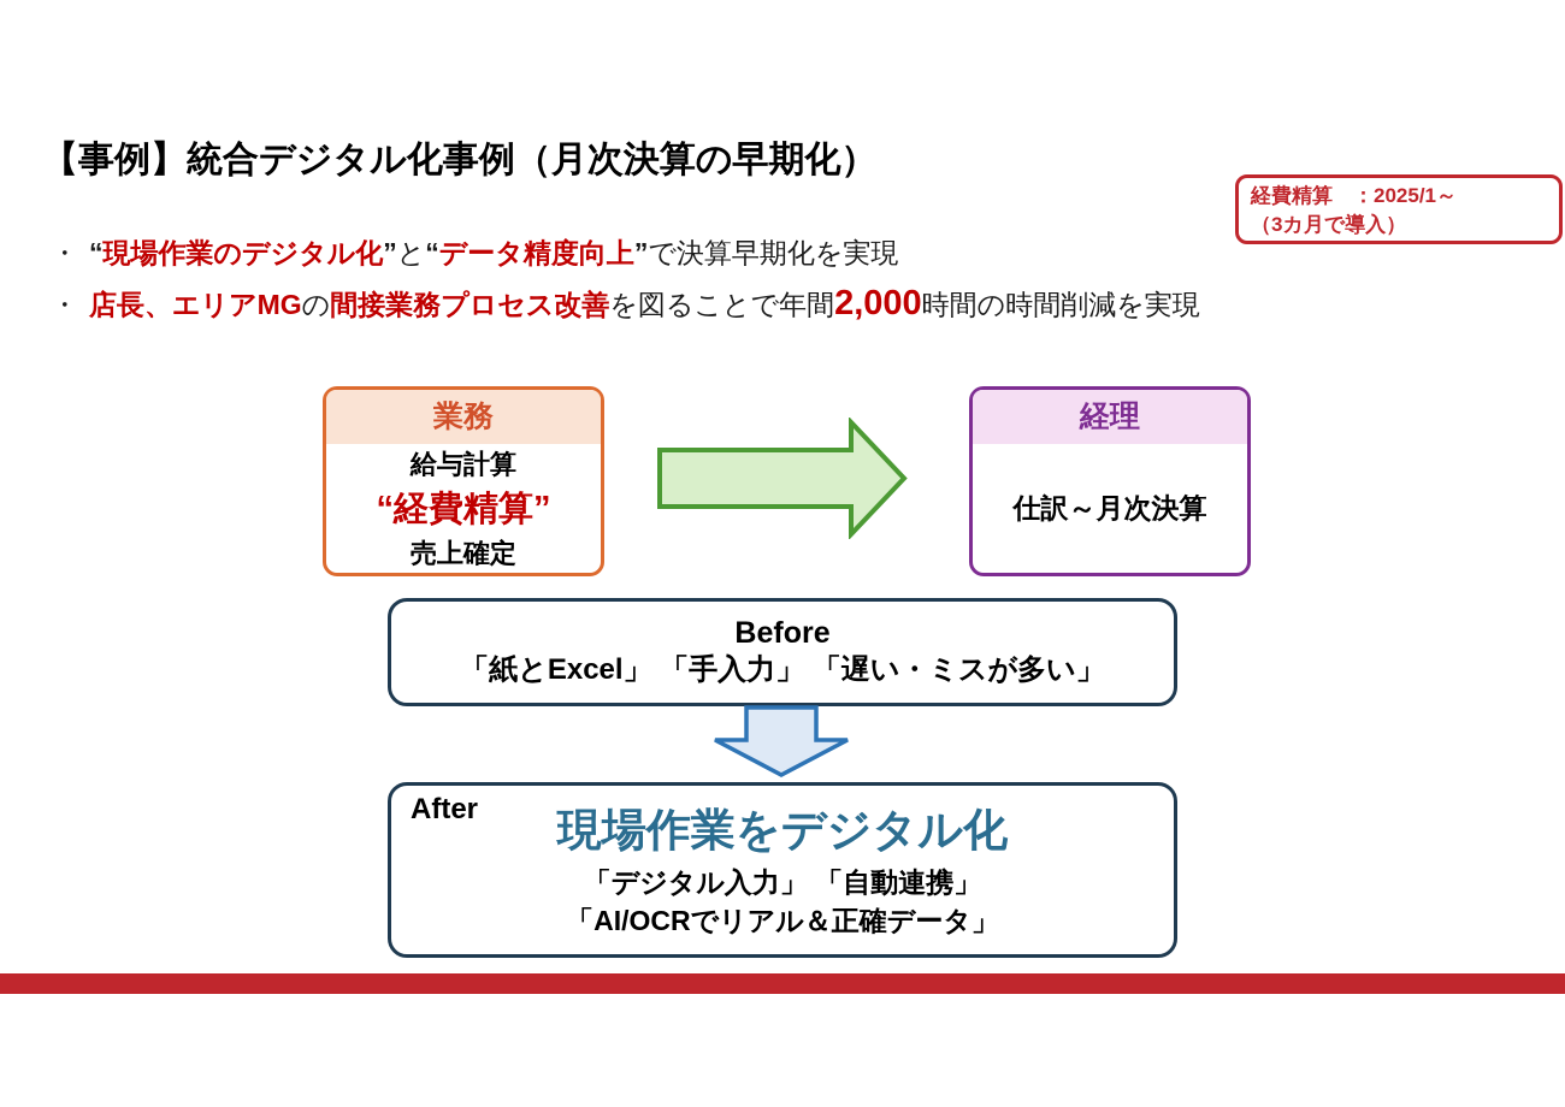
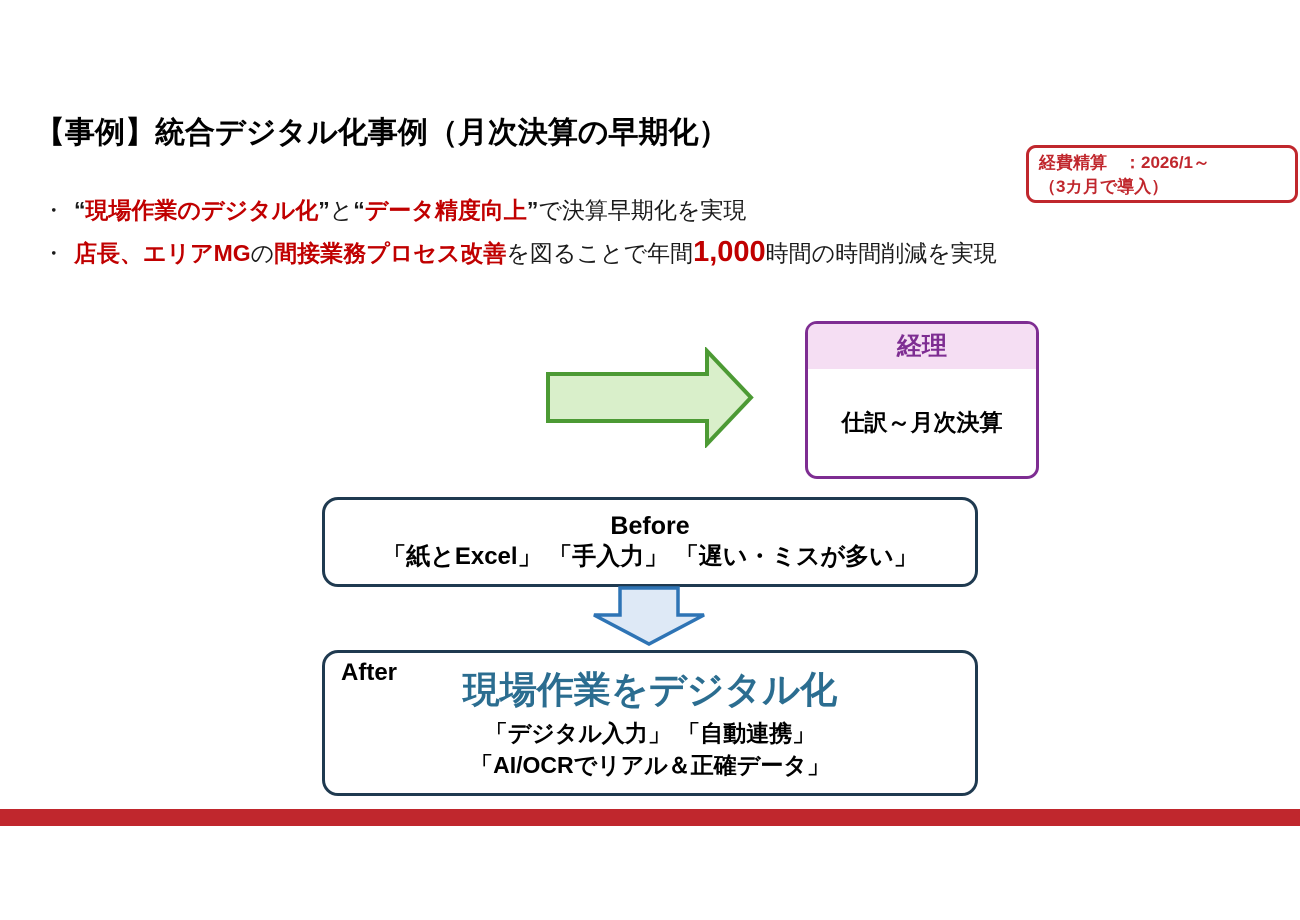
  【事例】統合デジタル化事例（月次決算の早期化）
- 経費精算 ：2025/1～
+ 経費精算 ：2026/1～
  （3カ月で導入）
  ・ “現場作業のデジタル化”と“データ精度向上”で決算早期化を実現
- ・ 店長、エリアMGの間接業務プロセス改善を図ることで年間2,000時間の時間削減を実現
+ ・ 店長、エリアMGの間接業務プロセス改善を図ることで年間1,000時間の時間削減を実現
- 業務
- 給与計算
- “経費精算”
- 売上確定
  経理
  仕訳～月次決算
  Before
  「紙とExcel」 「手入力」 「遅い・ミスが多い」
  After
  現場作業をデジタル化
  「デジタル入力」 「自動連携」
  「AI/OCRでリアル＆正確データ」
